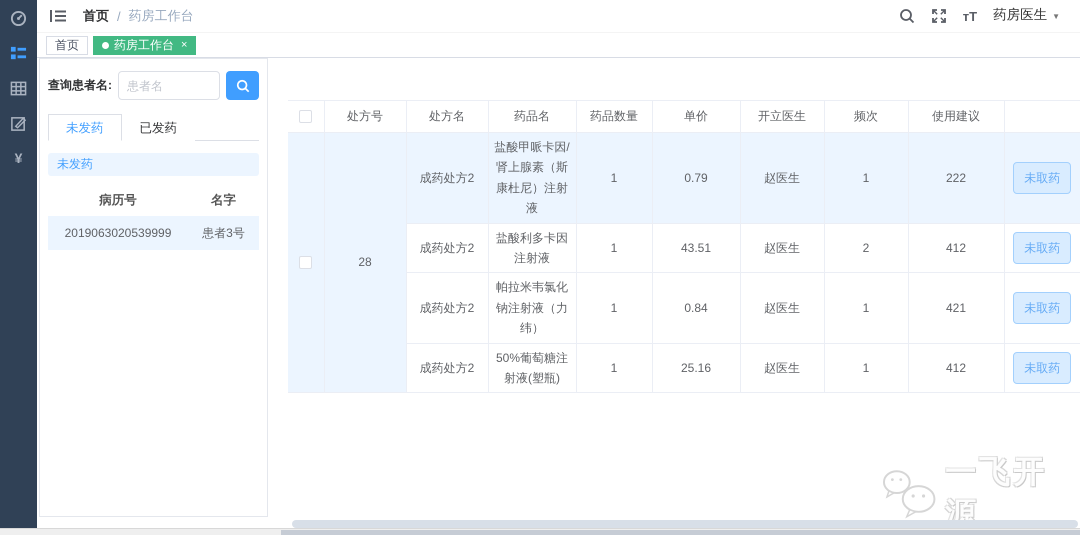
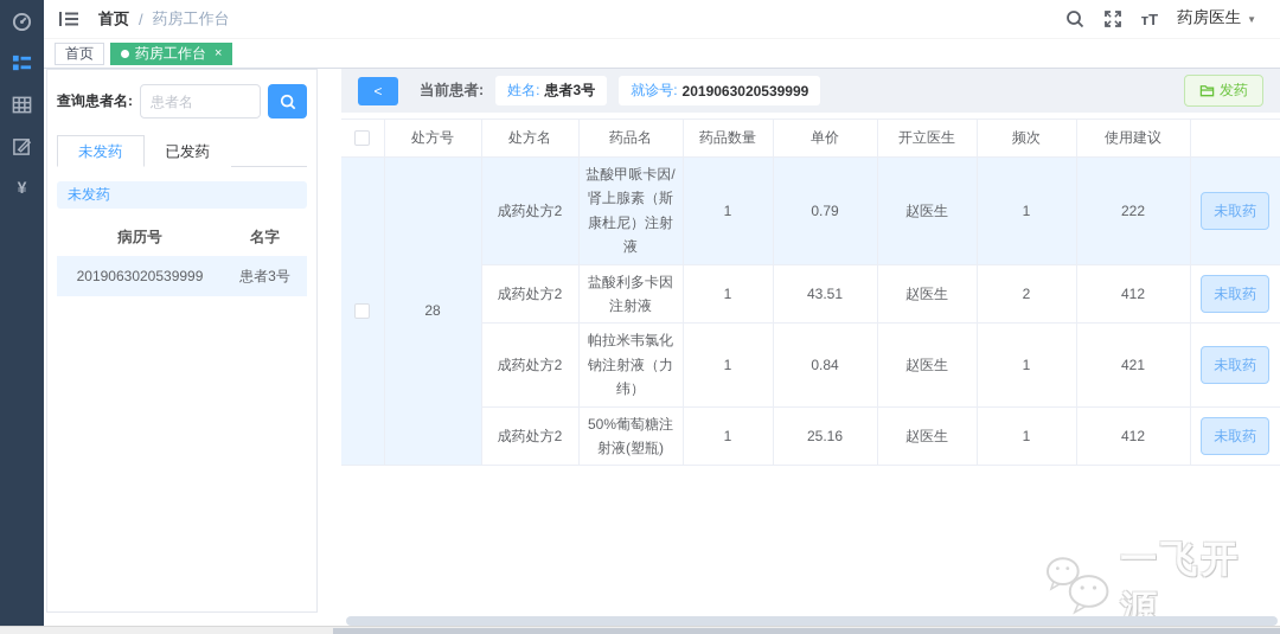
  ¥
  首页
  /
  药房工作台
  тT
  药房医生
  ▼
  首页
  药房工作台
  ×
  查询患者名:
  患者名
  未发药
  已发药
  未发药
  病历号	名字
  2019063020539999	患者3号
+ <
+ 当前患者:
+ 姓名:
+ 患者3号
+ 就诊号:
+ 2019063020539999
+ 发药
  	处方号	处方名	药品名	药品数量	单价	开立医生	频次	使用建议
  	28	成药处方2	盐酸甲哌卡因/肾上腺素（斯康杜尼）注射液	1	0.79	赵医生	1	222	未取药
  成药处方2	盐酸利多卡因注射液	1	43.51	赵医生	2	412	未取药
  成药处方2	帕拉米韦氯化钠注射液（力纬）	1	0.84	赵医生	1	421	未取药
  成药处方2	50%葡萄糖注射液(塑瓶)	1	25.16	赵医生	1	412	未取药
  一飞开源
